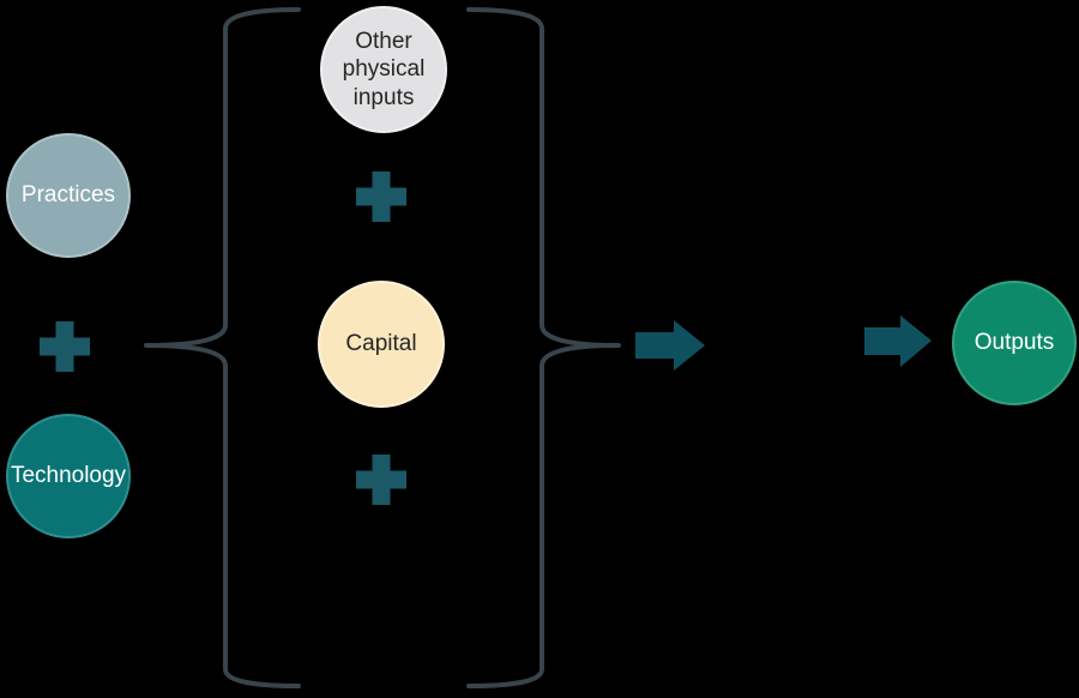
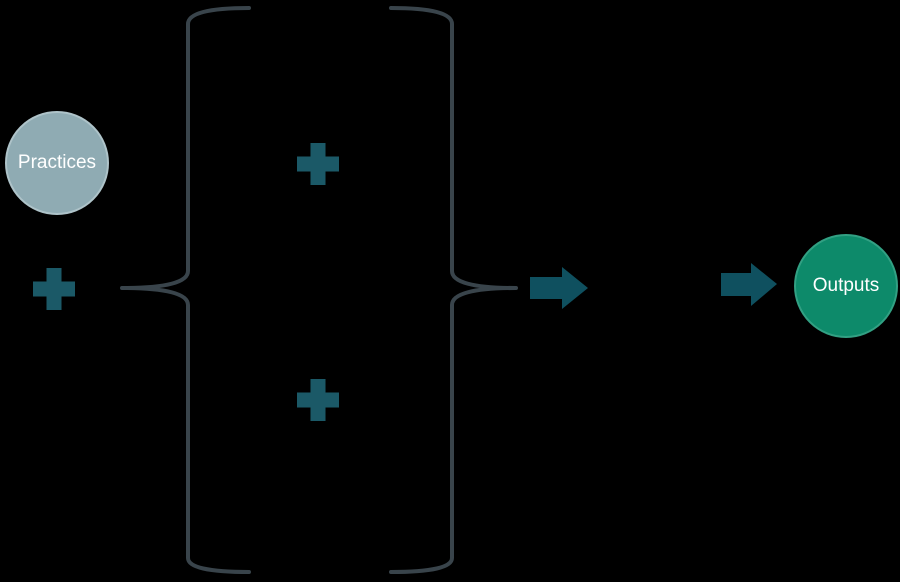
  Practices
- Technology
- Other physical inputs
- Capital
  Outputs
